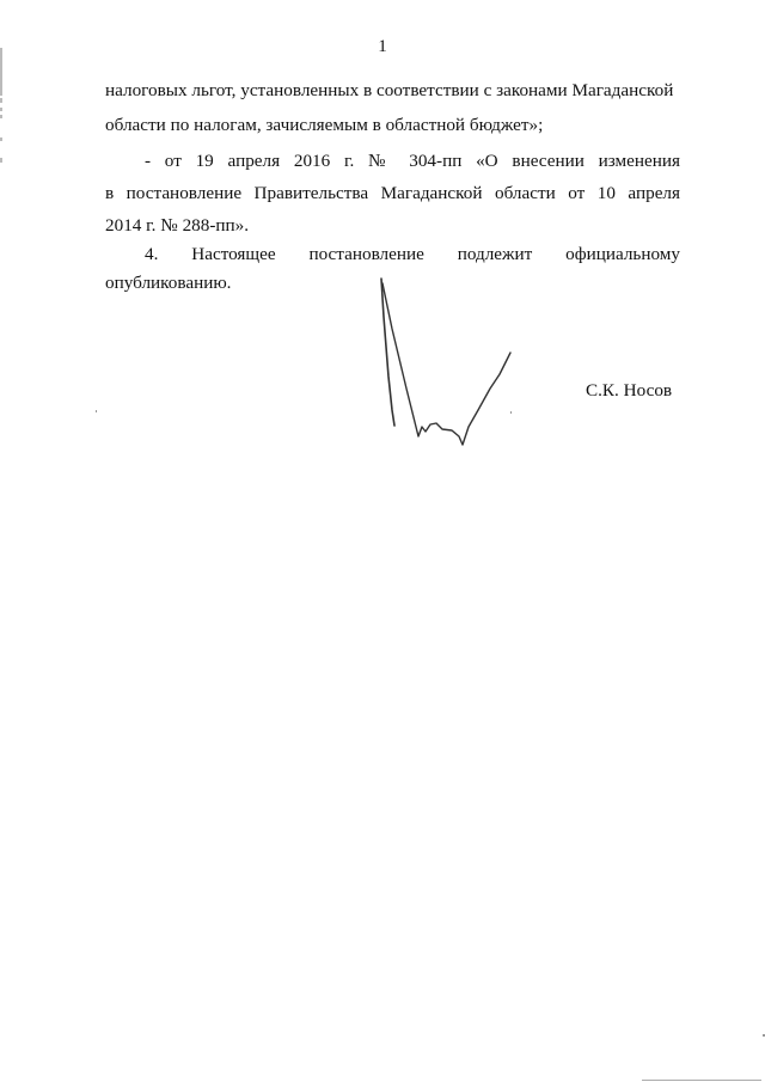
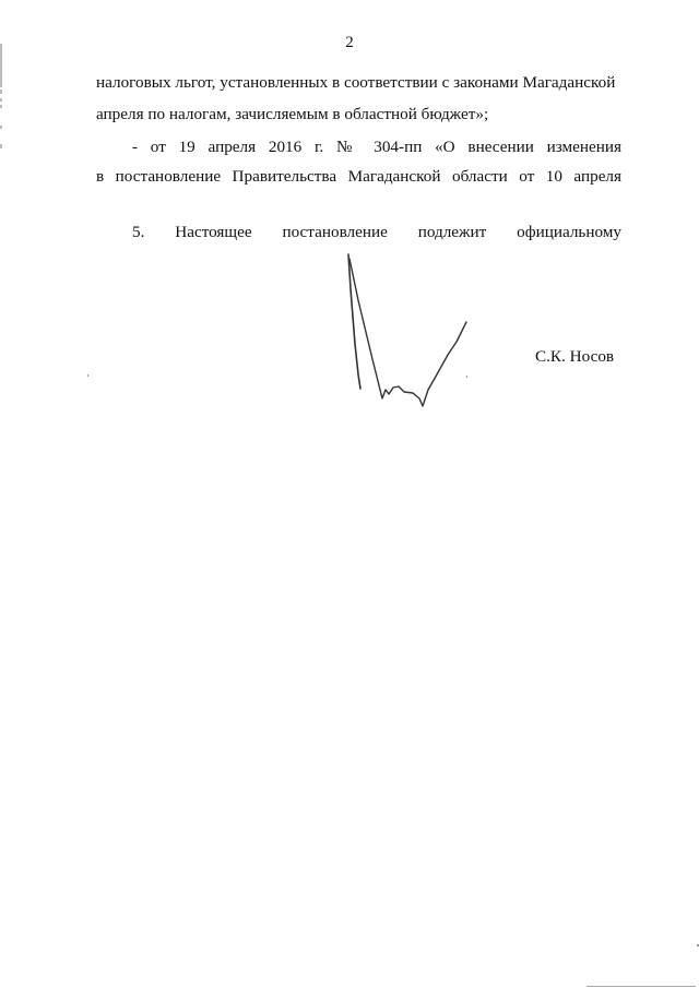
- 1
+ 2
  налоговых льгот, установленных в соответствии с законами Магаданской
- области по налогам, зачисляемым в областной бюджет»;
+ апреля по налогам, зачисляемым в областной бюджет»;
  - от 19 апреля 2016 г. № 304-пп «О внесении изменения
  в постановление Правительства Магаданской области от 10 апреля
- 2014 г. № 288-пп».
- 4. Настоящее постановление подлежит официальному
+ 5. Настоящее постановление подлежит официальному
- опубликованию.
  С.К. Носов
